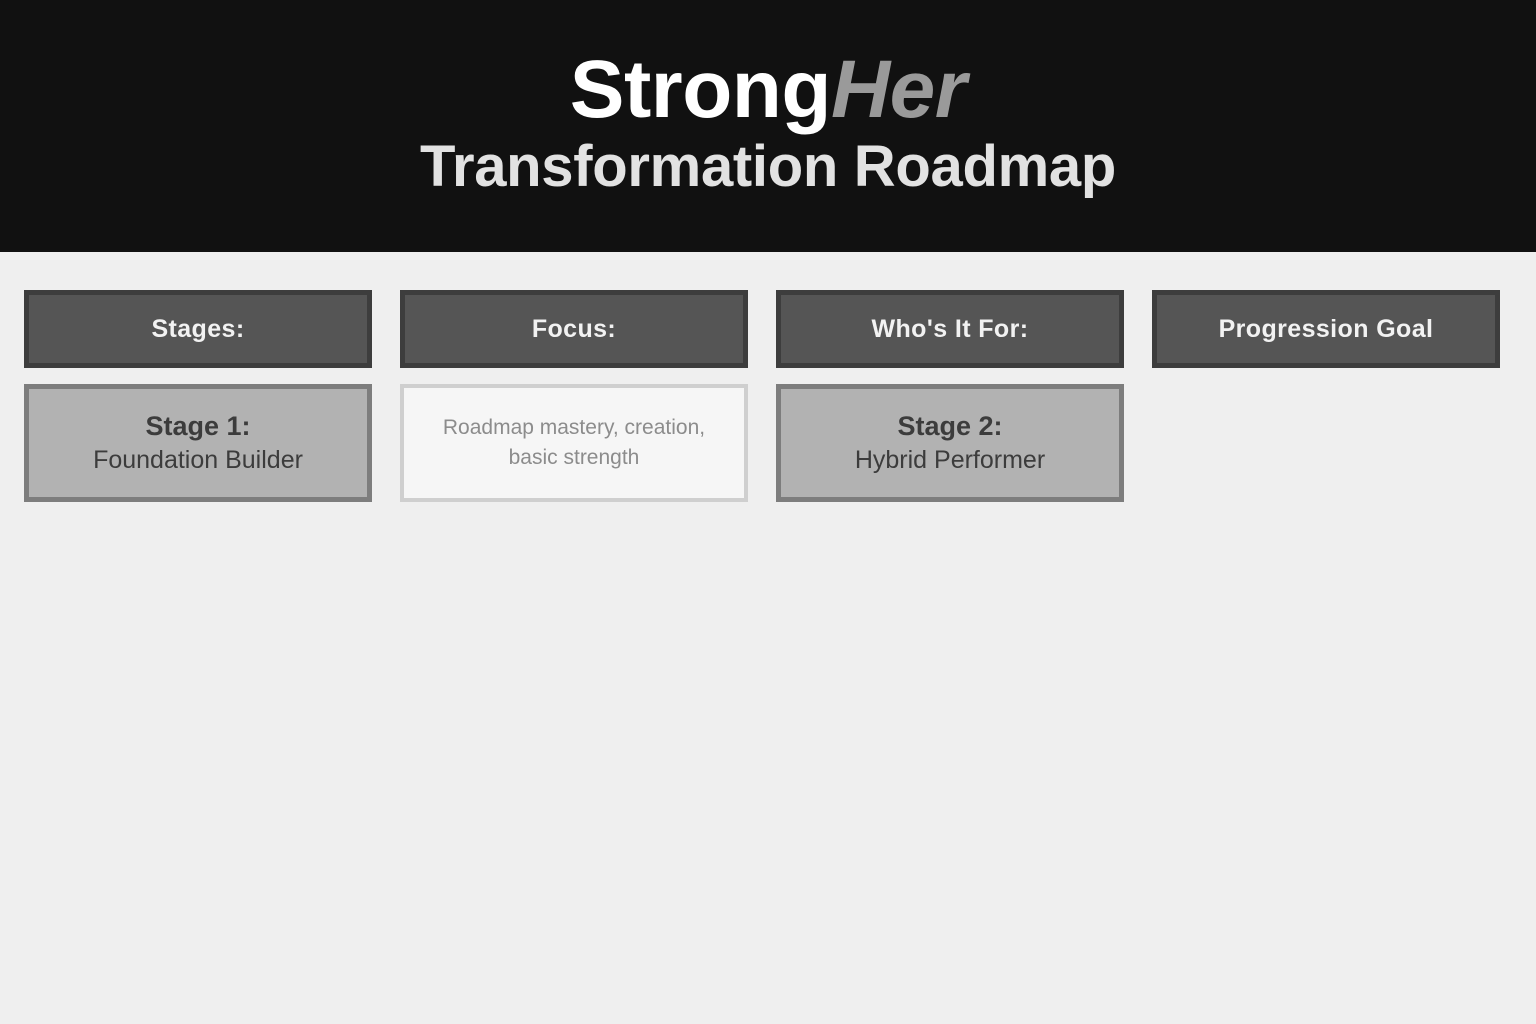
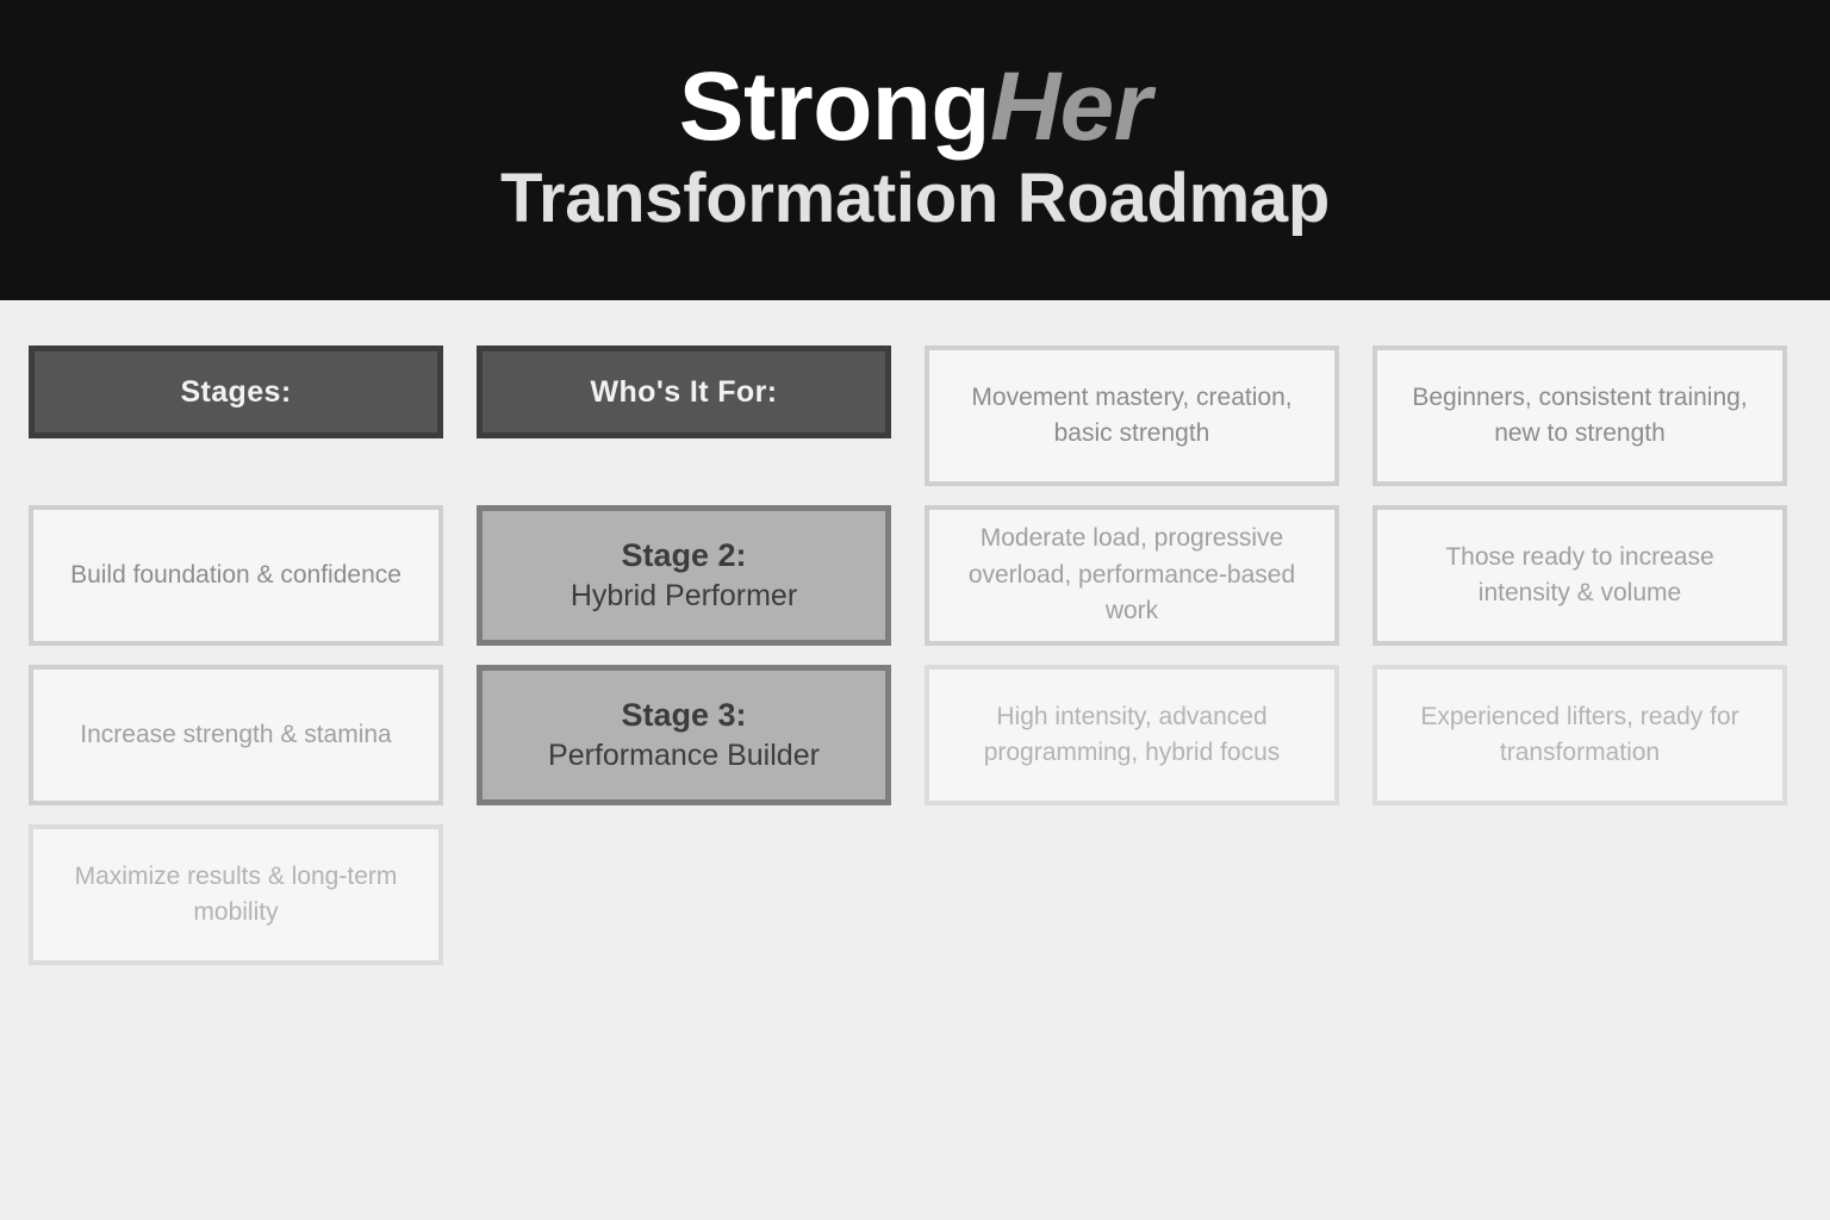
  StrongHer
  Transformation Roadmap
  Stages:
- Focus:
  Who's It For:
- Progression Goal
- Stage 1:
- Foundation Builder
- Roadmap mastery, creation, basic strength
+ Movement mastery, creation, basic strength
+ Beginners, consistent training, new to strength
+ Build foundation & confidence
  Stage 2:
  Hybrid Performer
+ Moderate load, progressive overload, performance-based work
+ Those ready to increase intensity & volume
+ Increase strength & stamina
+ Stage 3:
+ Performance Builder
+ High intensity, advanced programming, hybrid focus
+ Experienced lifters, ready for transformation
+ Maximize results & long-term mobility
